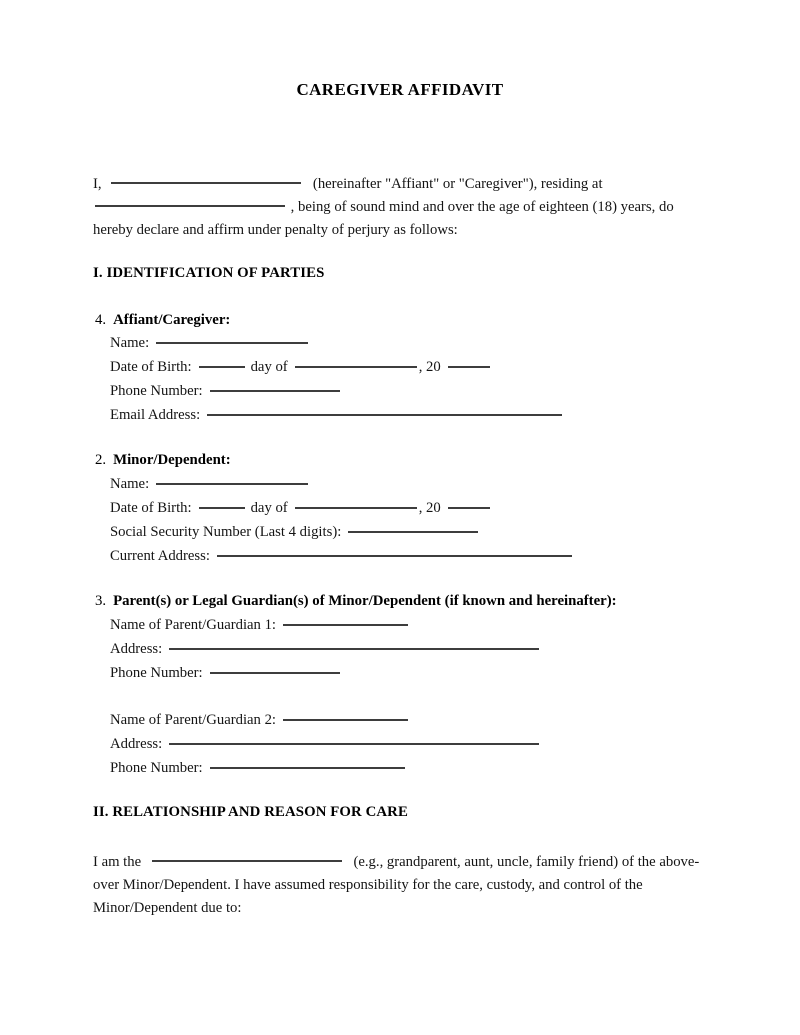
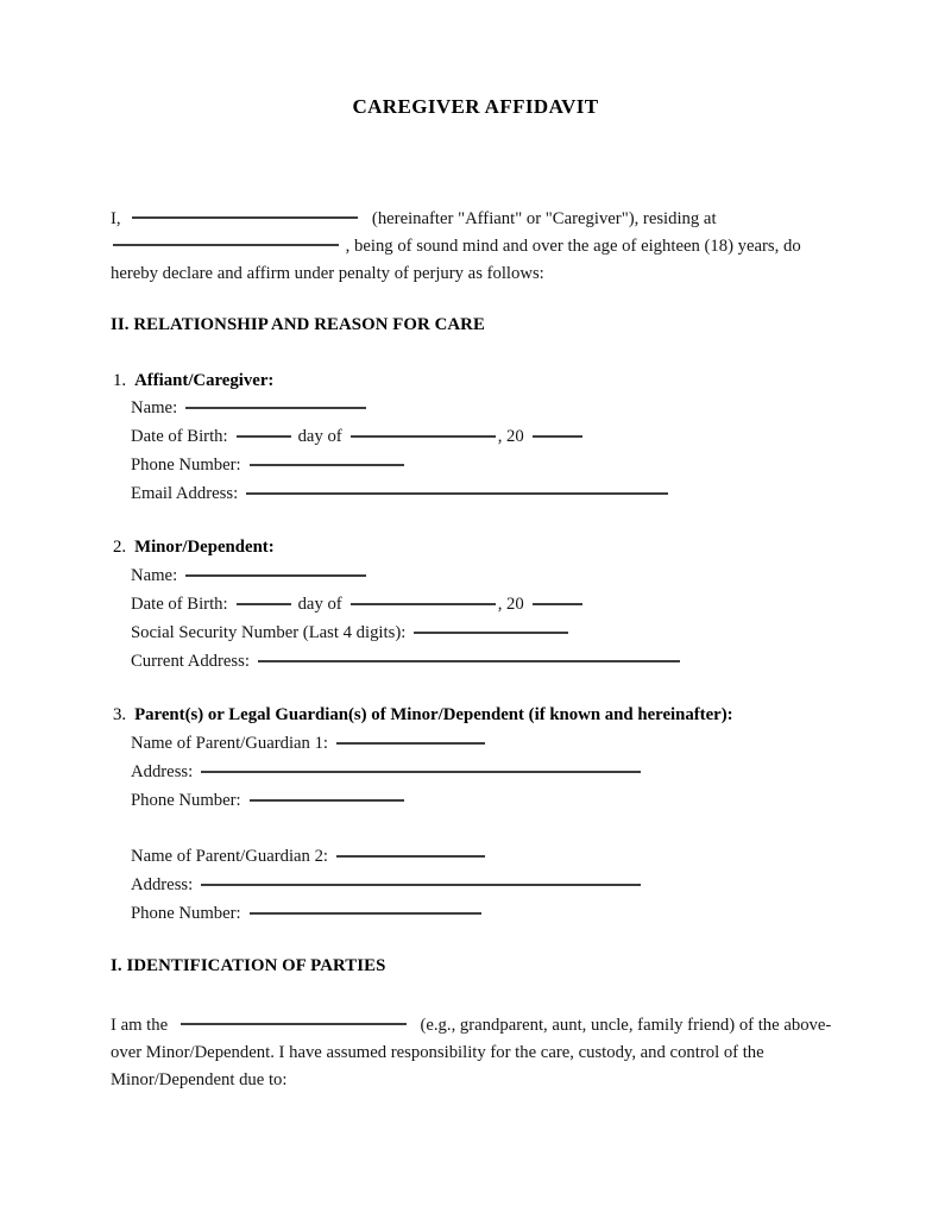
  CAREGIVER AFFIDAVIT
  I, (hereinafter "Affiant" or "Caregiver"), residing at
  , being of sound mind and over the age of eighteen (18) years, do
  hereby declare and affirm under penalty of perjury as follows:
- I. IDENTIFICATION OF PARTIES
+ II. RELATIONSHIP AND REASON FOR CARE
- 4. Affiant/Caregiver:
+ 1. Affiant/Caregiver:
  Name:
  Date of Birth:
  day of
  , 20
  Phone Number:
  Email Address:
  2. Minor/Dependent:
  Name:
  Date of Birth:
  day of
  , 20
  Social Security Number (Last 4 digits):
  Current Address:
  3. Parent(s) or Legal Guardian(s) of Minor/Dependent (if known and hereinafter):
  Name of Parent/Guardian 1:
  Address:
  Phone Number:
  Name of Parent/Guardian 2:
  Address:
  Phone Number:
- II. RELATIONSHIP AND REASON FOR CARE
+ I. IDENTIFICATION OF PARTIES
  I am the (e.g., grandparent, aunt, uncle, family friend) of the above-
  over Minor/Dependent. I have assumed responsibility for the care, custody, and control of the
  Minor/Dependent due to:
